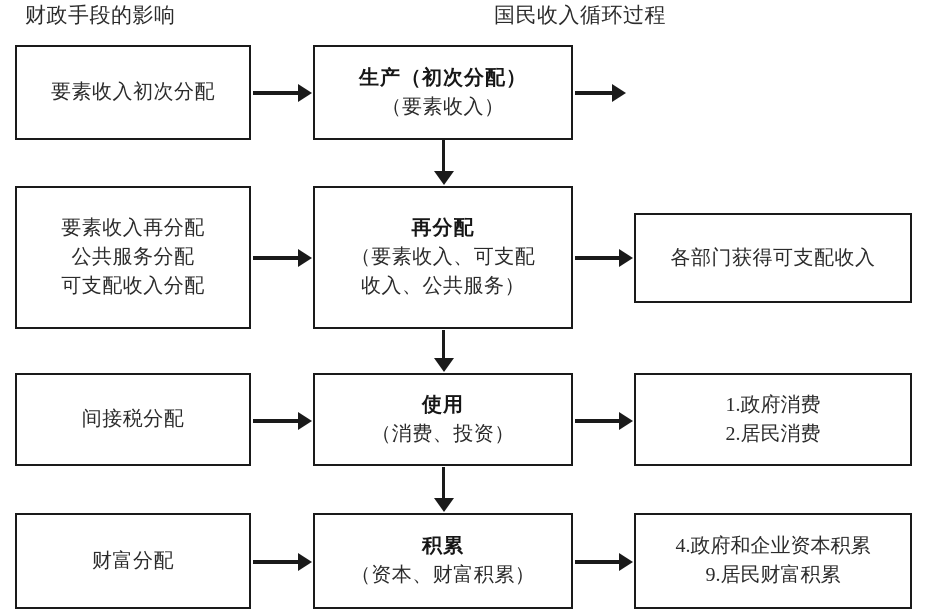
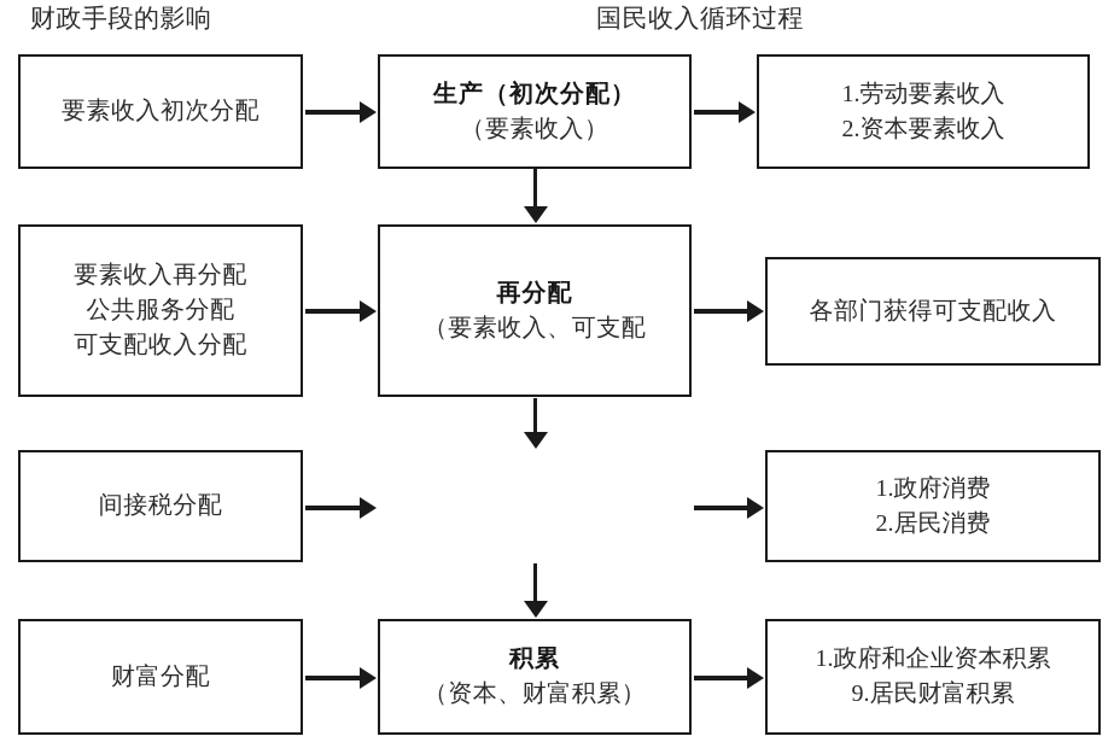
  财政手段的影响
  国民收入循环过程
  要素收入初次分配
  生产（初次分配）
  （要素收入）
+ 1.劳动要素收入
+ 2.资本要素收入
  要素收入再分配
  公共服务分配
  可支配收入分配
  再分配
  （要素收入、可支配
- 收入、公共服务）
  各部门获得可支配收入
  间接税分配
- 使用
- （消费、投资）
  1.政府消费
  2.居民消费
  财富分配
  积累
  （资本、财富积累）
- 4.政府和企业资本积累
+ 1.政府和企业资本积累
  9.居民财富积累
